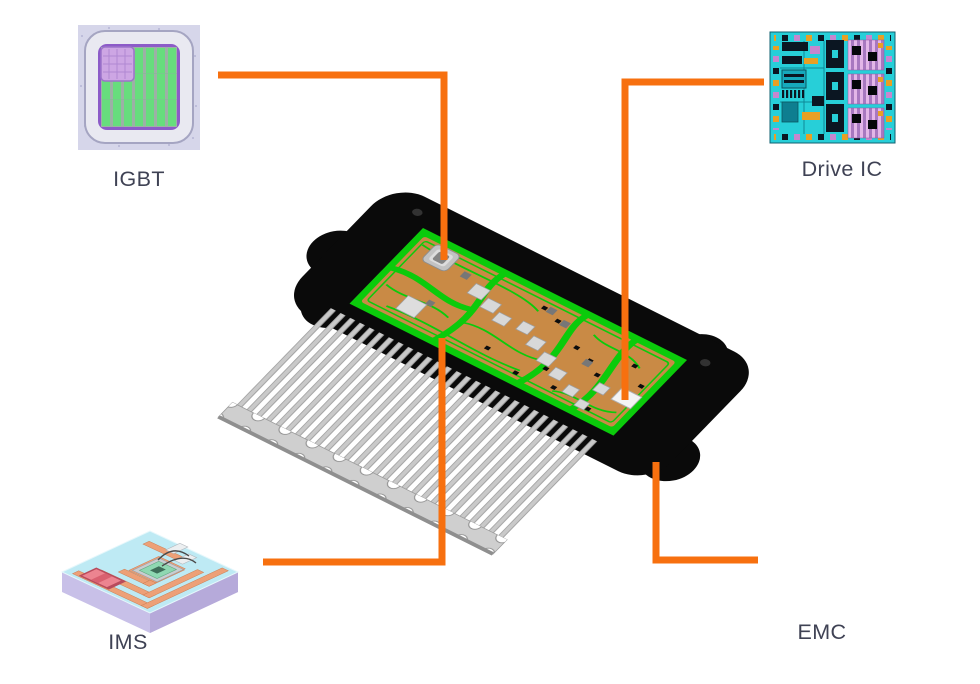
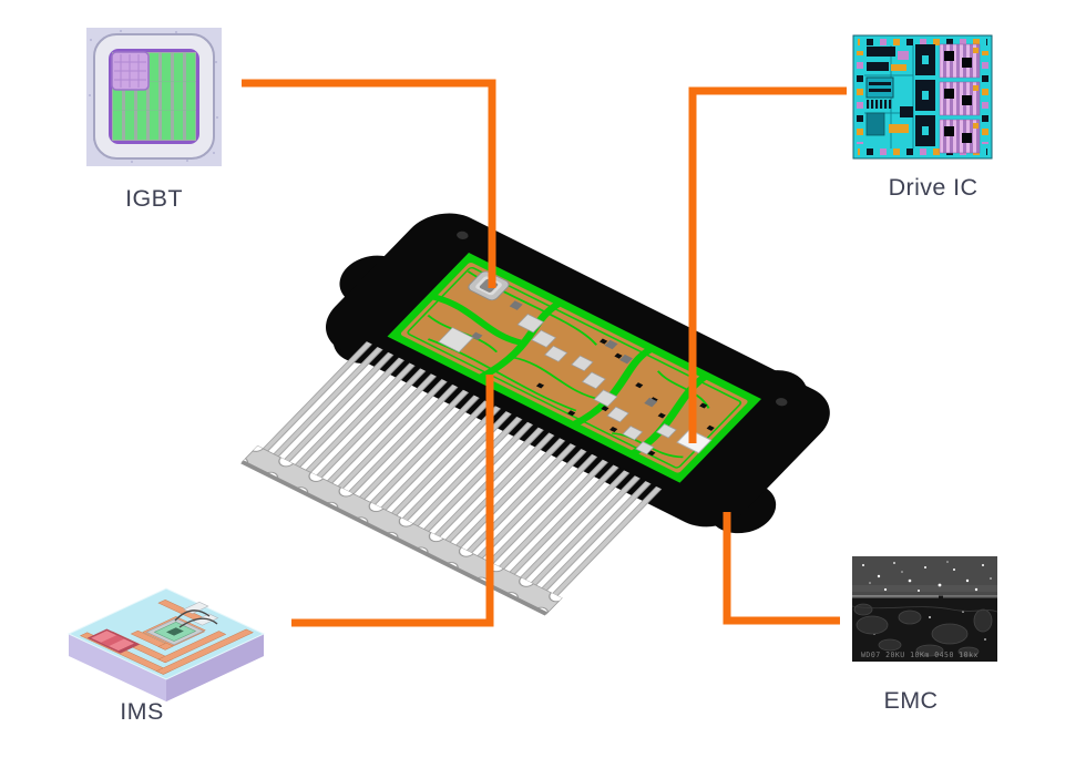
+ WD07 20KU 10Km 0450 10kx
  IGBT
  Drive IC
  IMS
  EMC
